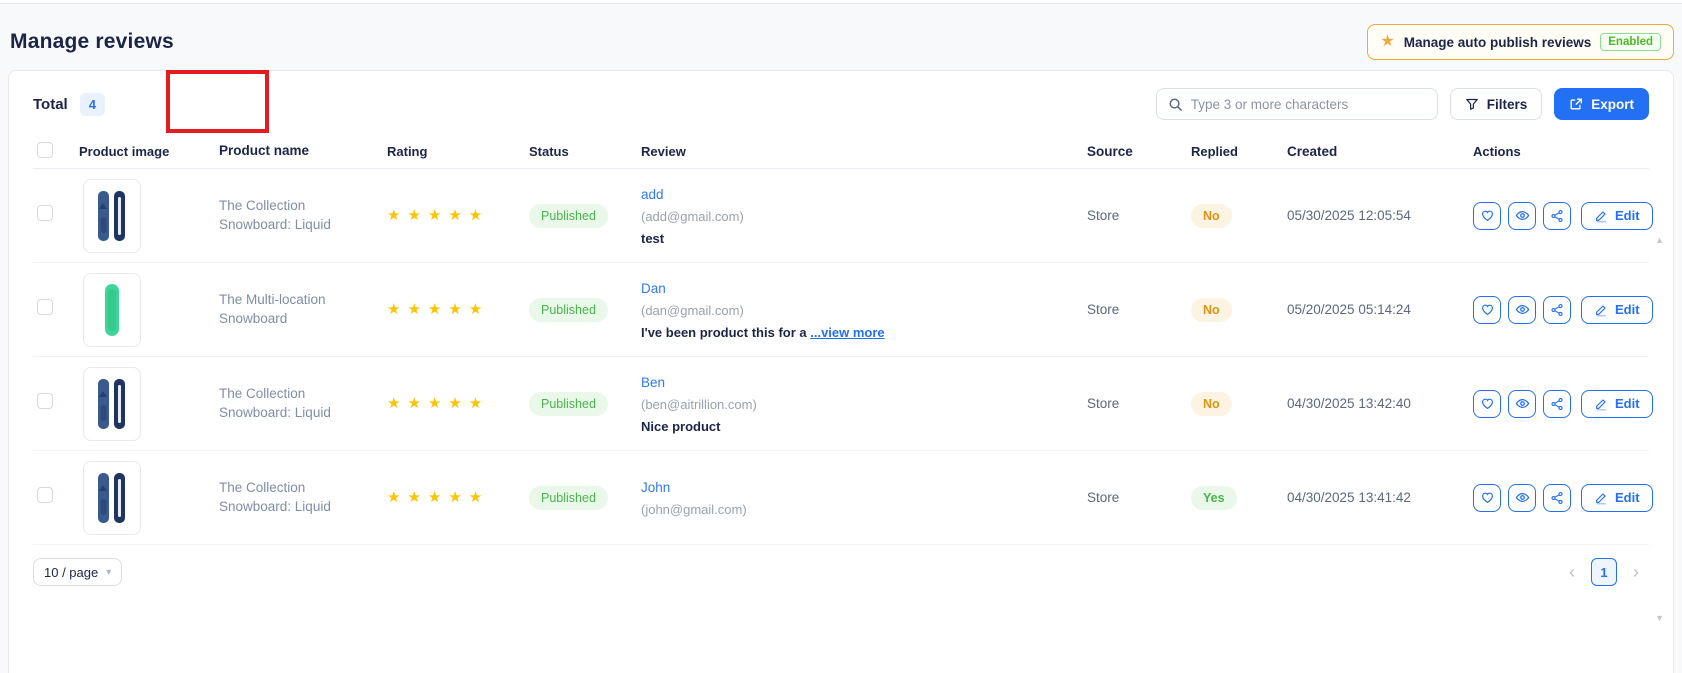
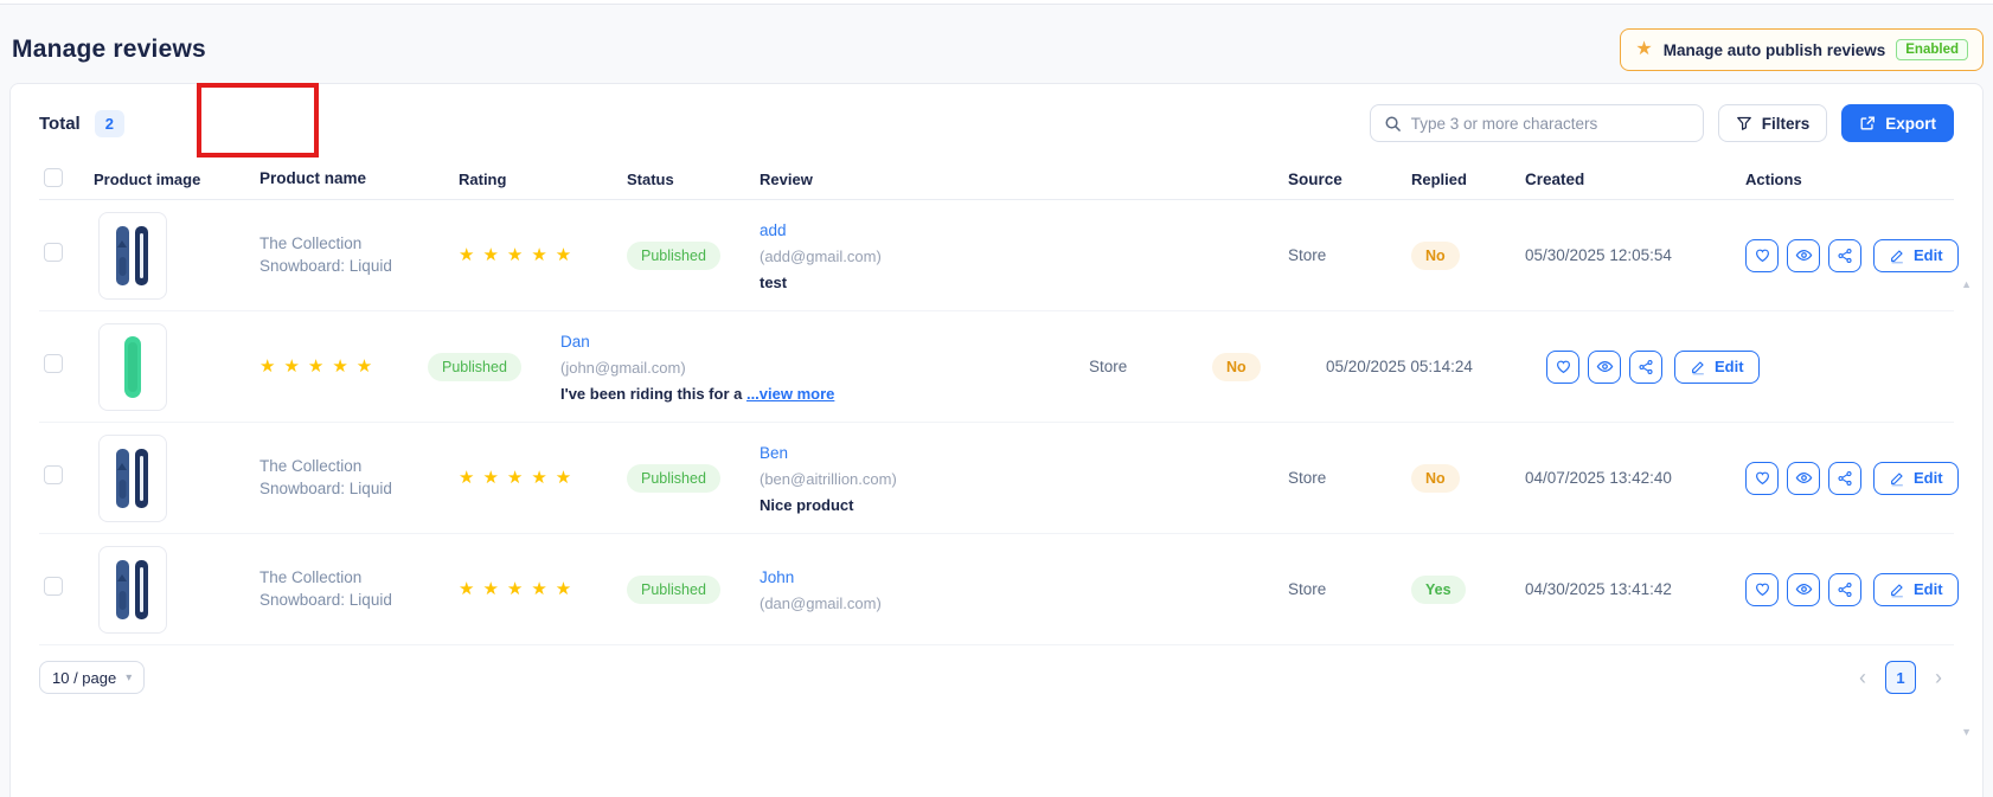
  Manage reviews
  ★
  Manage auto publish reviews
  Enabled
  Total
- 4
+ 2
  Type 3 or more characters
  Filters
  Export
  Product image
  Product name
  Rating
  Status
  Review
  Source
  Replied
  Created
  Actions
  The Collection Snowboard: Liquid
  ★★★★★
  Published
  add
  (add@gmail.com)
  test
  Store
  No
  05/30/2025 12:05:54
  Edit
- The Multi-location Snowboard
  ★★★★★
  Published
  Dan
- (dan@gmail.com)
+ (john@gmail.com)
- I've been product this for a ...view more
+ I've been riding this for a ...view more
  Store
  No
  05/20/2025 05:14:24
  Edit
  The Collection Snowboard: Liquid
  ★★★★★
  Published
  Ben
  (ben@aitrillion.com)
  Nice product
  Store
  No
- 04/30/2025 13:42:40
+ 04/07/2025 13:42:40
  Edit
  The Collection Snowboard: Liquid
  ★★★★★
  Published
  John
- (john@gmail.com)
+ (dan@gmail.com)
  Store
  Yes
  04/30/2025 13:41:42
  Edit
  10 / page
  ▾
  ‹
  1
  ›
  ▲
  ▼
